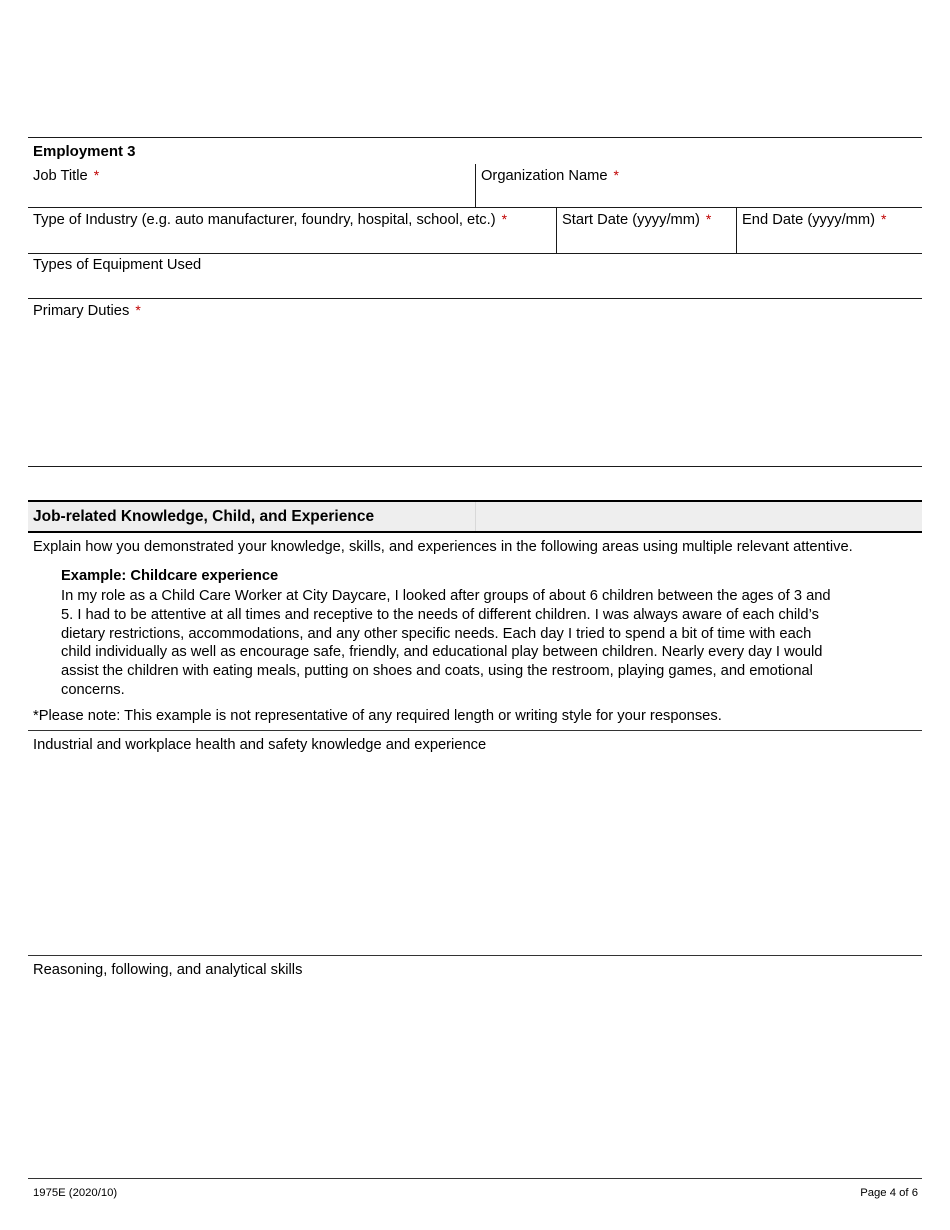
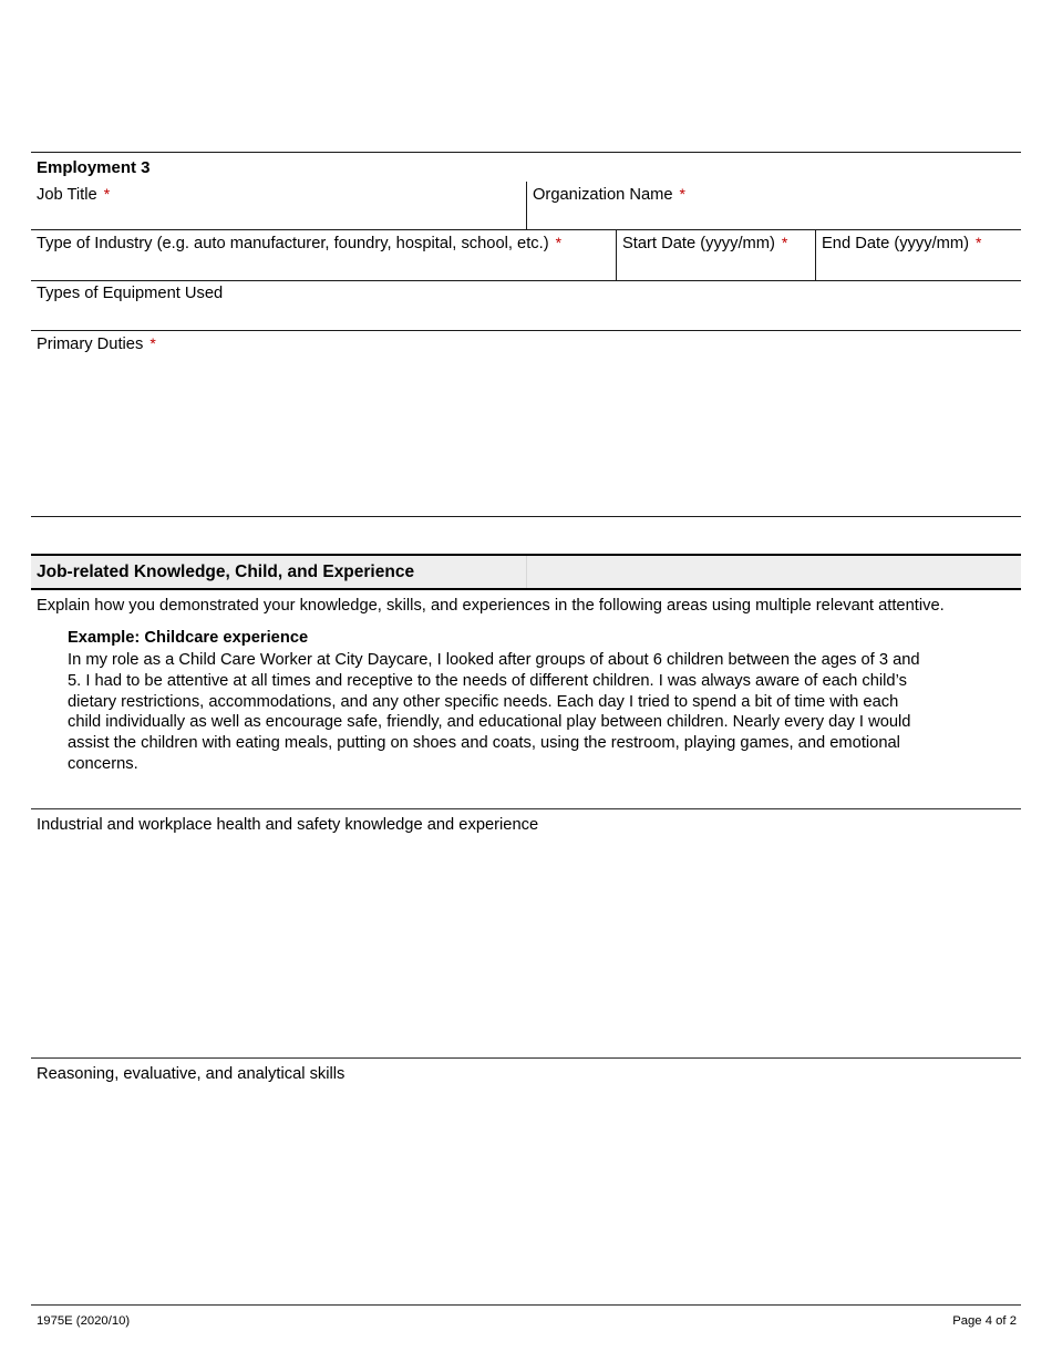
  Employment 3
  Job Title *
  Organization Name *
  Type of Industry (e.g. auto manufacturer, foundry, hospital, school, etc.) *
  Start Date (yyyy/mm) *
  End Date (yyyy/mm) *
  Types of Equipment Used
  Primary Duties *
  Job-related Knowledge, Child, and Experience
  Explain how you demonstrated your knowledge, skills, and experiences in the following areas using multiple relevant attentive.
  Example: Childcare experience
  In my role as a Child Care Worker at City Daycare, I looked after groups of about 6 children between the ages of 3 and
  5. I had to be attentive at all times and receptive to the needs of different children. I was always aware of each child’s
  dietary restrictions, accommodations, and any other specific needs. Each day I tried to spend a bit of time with each
  child individually as well as encourage safe, friendly, and educational play between children. Nearly every day I would
  assist the children with eating meals, putting on shoes and coats, using the restroom, playing games, and emotional
  concerns.
- *Please note: This example is not representative of any required length or writing style for your responses.
  Industrial and workplace health and safety knowledge and experience
- Reasoning, following, and analytical skills
+ Reasoning, evaluative, and analytical skills
  1975E (2020/10)
- Page 4 of 6
+ Page 4 of 2
